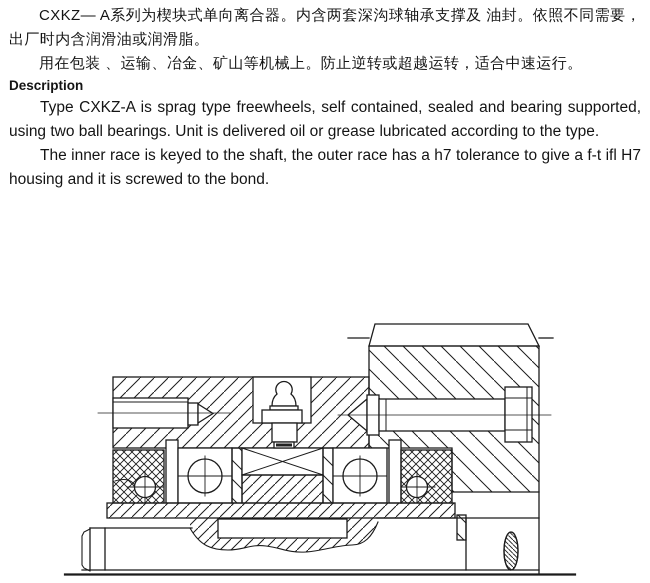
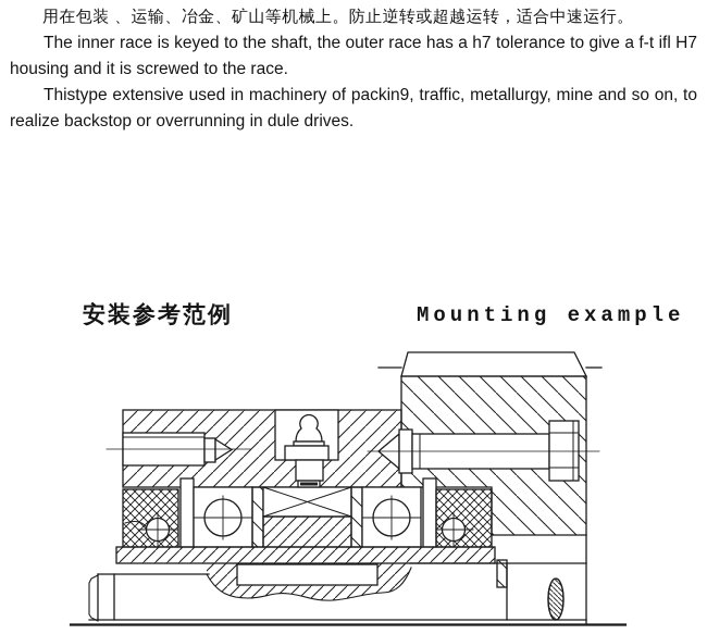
- CXKZ— A系列为楔块式单向离合器。内含两套深沟球轴承支撑及 油封。依照不同需要，出厂时内含润滑油或润滑脂。
  用在包装 、运输、冶金、矿山等机械上。防止逆转或超越运转，适合中速运行。
- Description
- Type CXKZ-A is sprag type freewheels, self contained, sealed and bearing supported, using two ball bearings. Unit is delivered oil or grease lubricated according to the type.
- The inner race is keyed to the shaft, the outer race has a h7 tolerance to give a f-t ifl H7 housing and it is screwed to the bond.
+ The inner race is keyed to the shaft, the outer race has a h7 tolerance to give a f-t ifl H7 housing and it is screwed to the race.
+ Thistype extensive used in machinery of packin9, traffic, metallurgy, mine and so on, to realize backstop or overrunning in dule drives.
+ 安装参考范例
+ Mounting example
